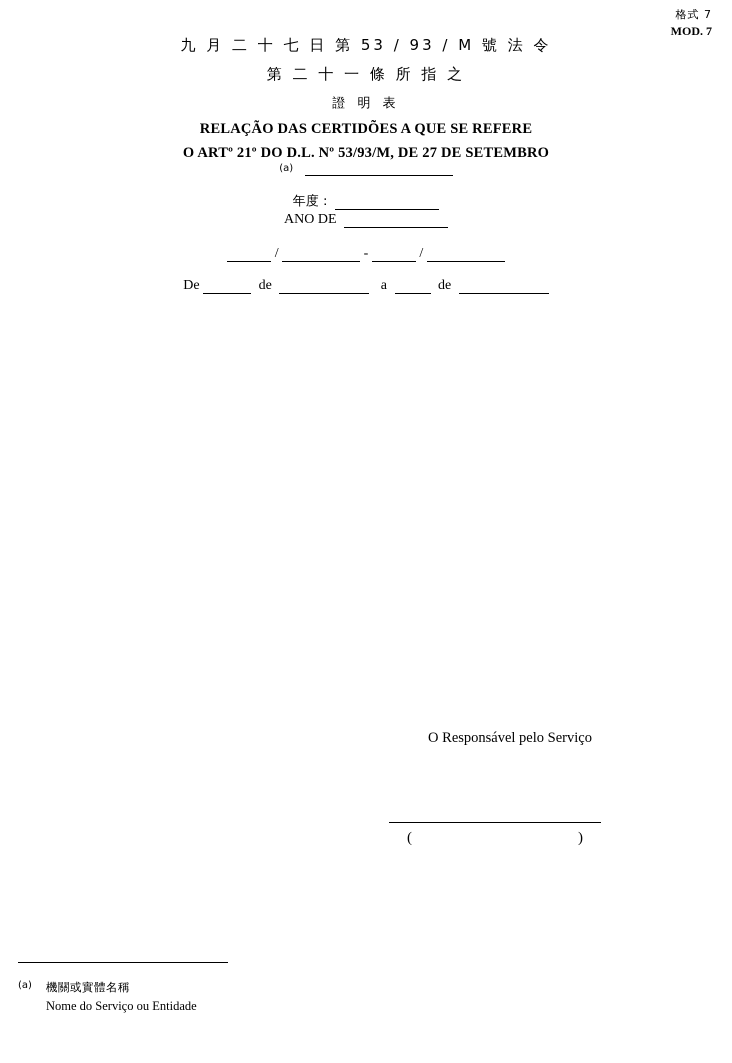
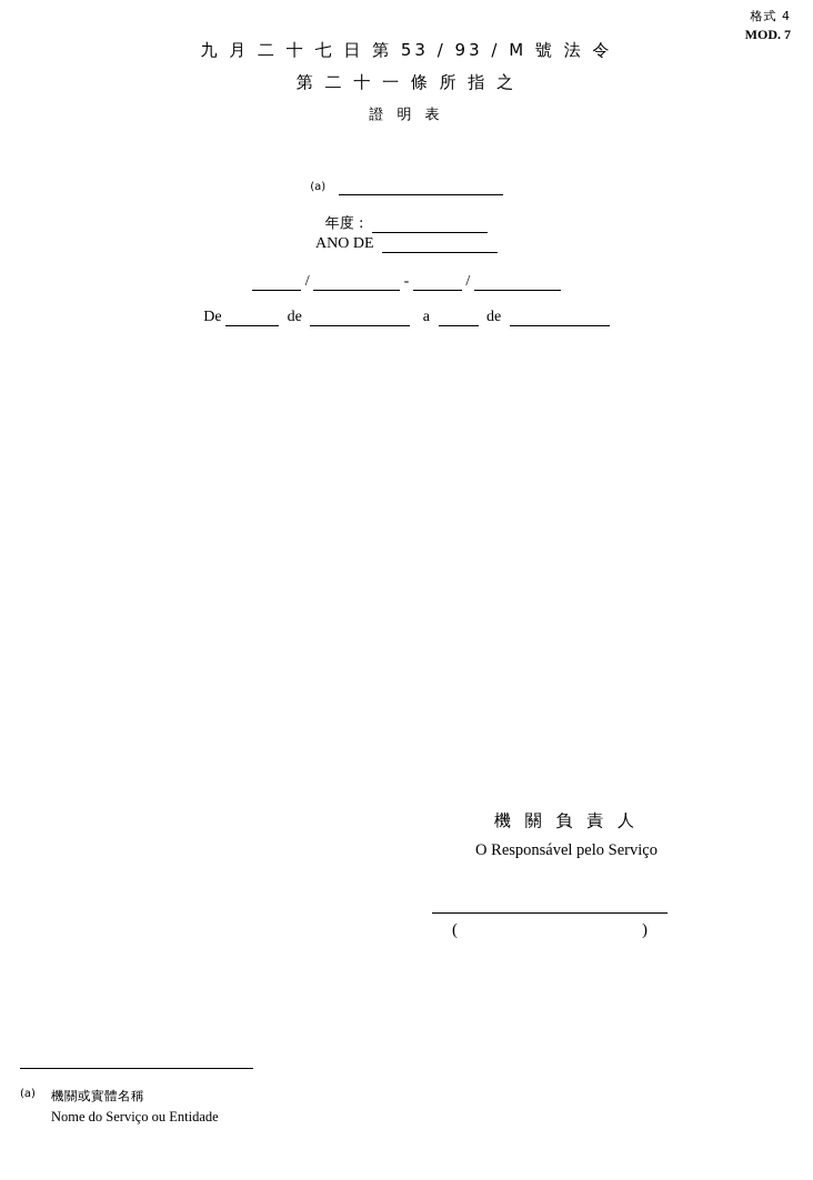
- 格式 7
+ 格式 4
  MOD. 7
  九 月 二 十 七 日 第 53 / 93 / M 號 法 令
  第 二 十 一 條 所 指 之
  證 明 表
- RELAÇÃO DAS CERTIDÕES A QUE SE REFERE
- O ARTº 21º DO D.L. Nº 53/93/M, DE 27 DE SETEMBRO
  (a)
  年度：
  ANO DE
  / - /
  De de a de
+ 機 關 負 責 人
  O Responsável pelo Serviço
  (
  )
  (a)
  機關或實體名稱
  Nome do Serviço ou Entidade
